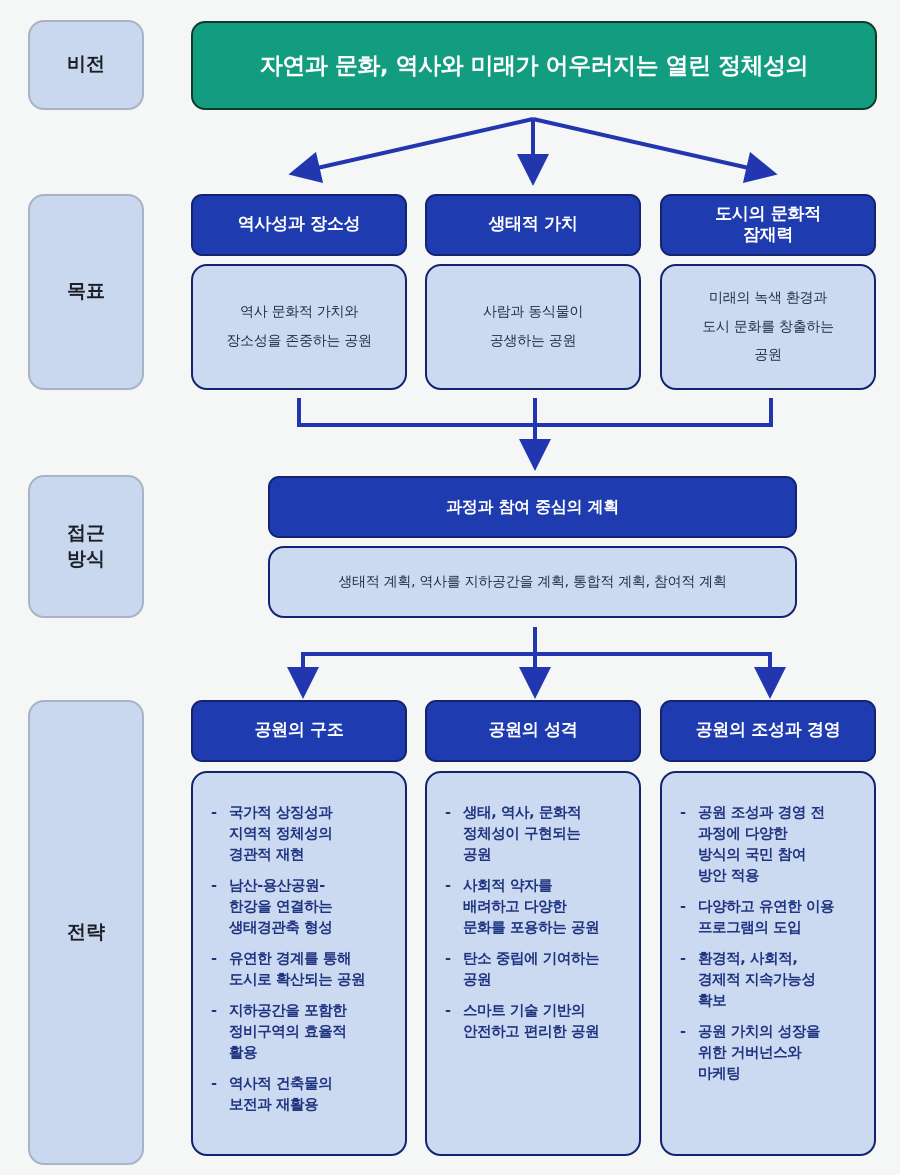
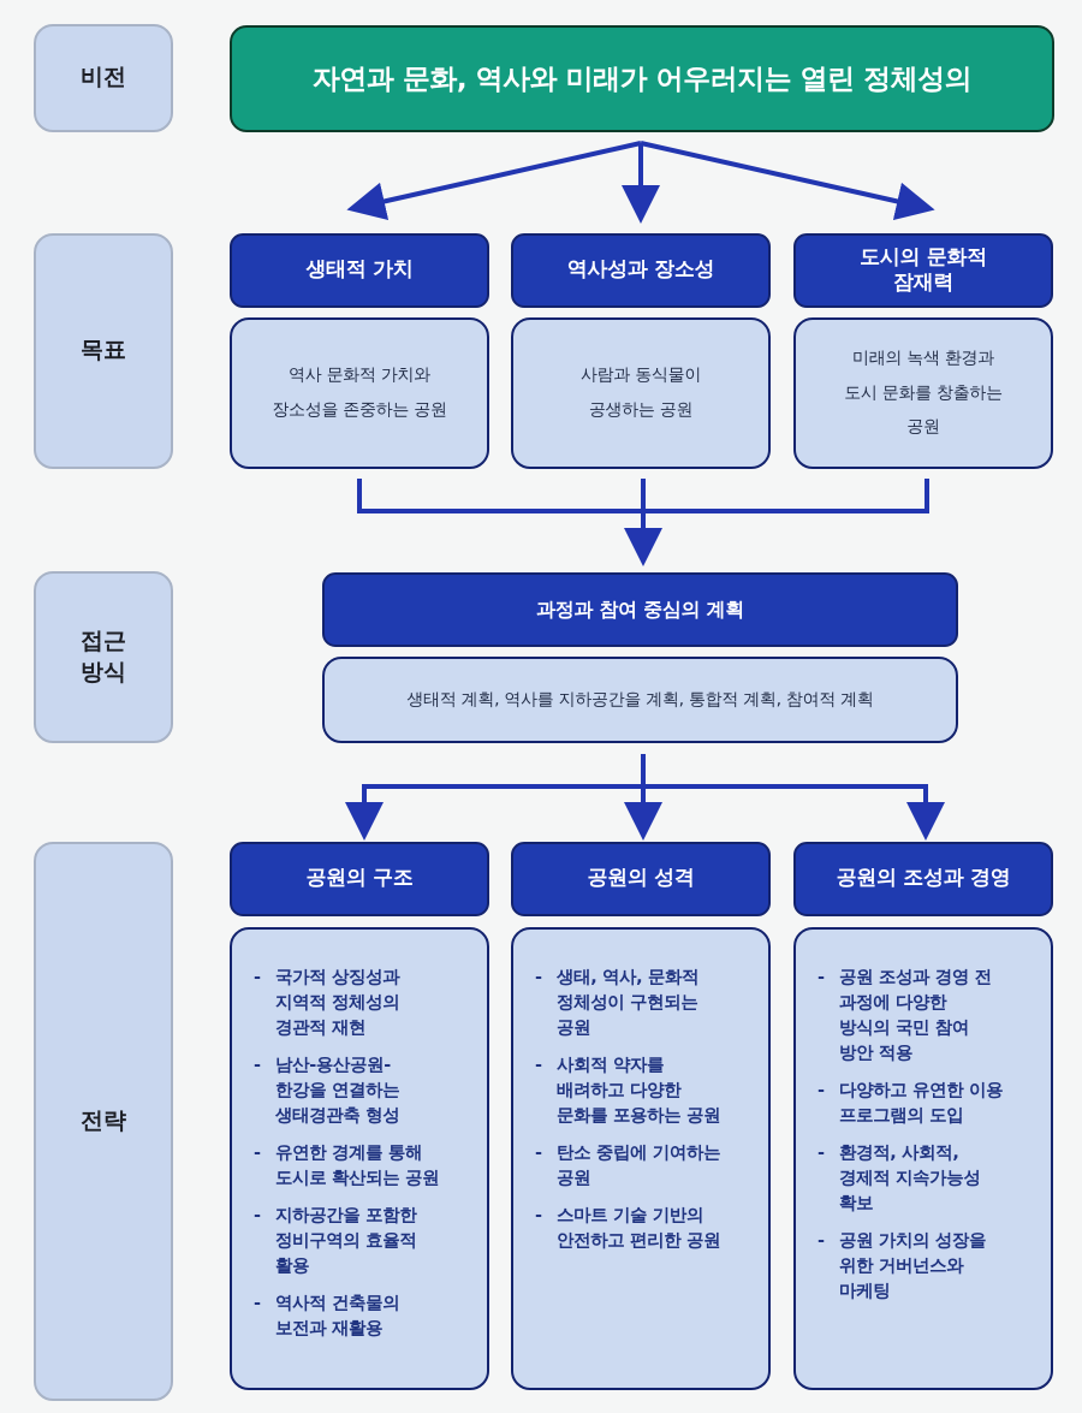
  비전
  자연과 문화, 역사와 미래가 어우러지는 열린 정체성의
  목표
- 역사성과 장소성
+ 생태적 가치
  역사 문화적 가치와
  장소성을 존중하는 공원
- 생태적 가치
+ 역사성과 장소성
  사람과 동식물이
  공생하는 공원
  도시의 문화적
  잠재력
  미래의 녹색 환경과
  도시 문화를 창출하는
  공원
  접근
  방식
  과정과 참여 중심의 계획
  생태적 계획, 역사를 지하공간을 계획, 통합적 계획, 참여적 계획
  전략
  공원의 구조
  -
  국가적 상징성과
  지역적 정체성의
  경관적 재현
  -
  남산-용산공원-
  한강을 연결하는
  생태경관축 형성
  -
  유연한 경계를 통해
  도시로 확산되는 공원
  -
  지하공간을 포함한
  정비구역의 효율적
  활용
  -
  역사적 건축물의
  보전과 재활용
  공원의 성격
  -
  생태, 역사, 문화적
  정체성이 구현되는
  공원
  -
  사회적 약자를
  배려하고 다양한
  문화를 포용하는 공원
  -
  탄소 중립에 기여하는
  공원
  -
  스마트 기술 기반의
  안전하고 편리한 공원
  공원의 조성과 경영
  -
  공원 조성과 경영 전
  과정에 다양한
  방식의 국민 참여
  방안 적용
  -
  다양하고 유연한 이용
  프로그램의 도입
  -
  환경적, 사회적,
  경제적 지속가능성
  확보
  -
  공원 가치의 성장을
  위한 거버넌스와
  마케팅
